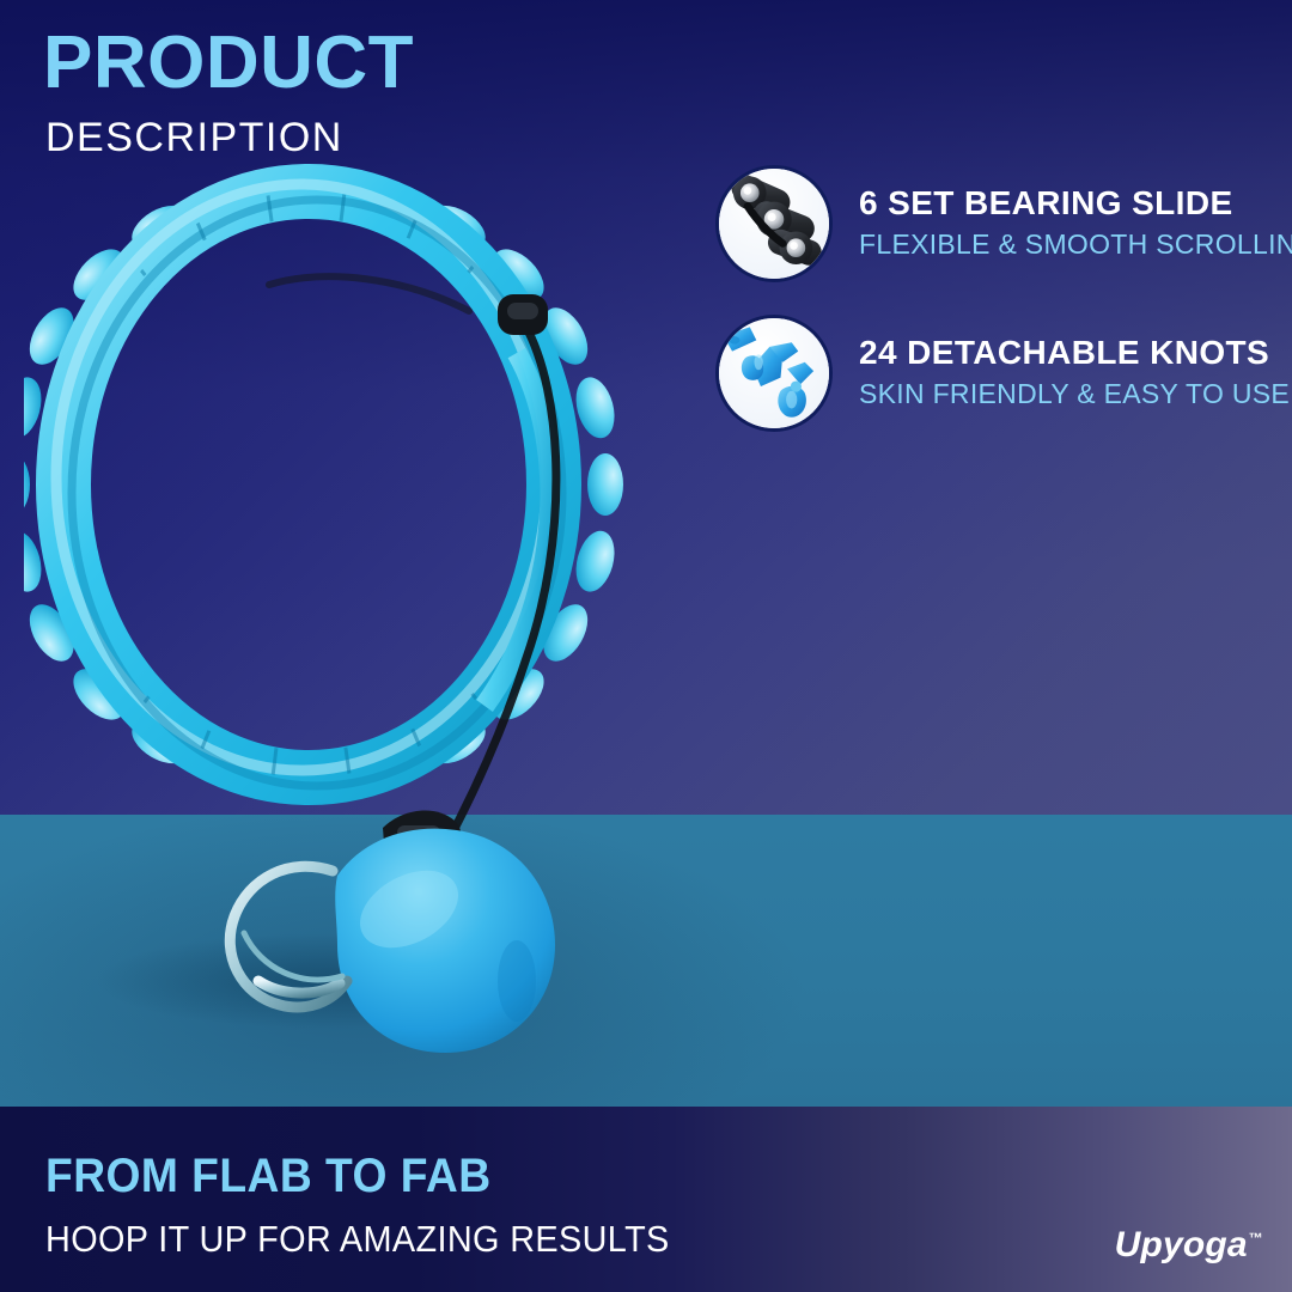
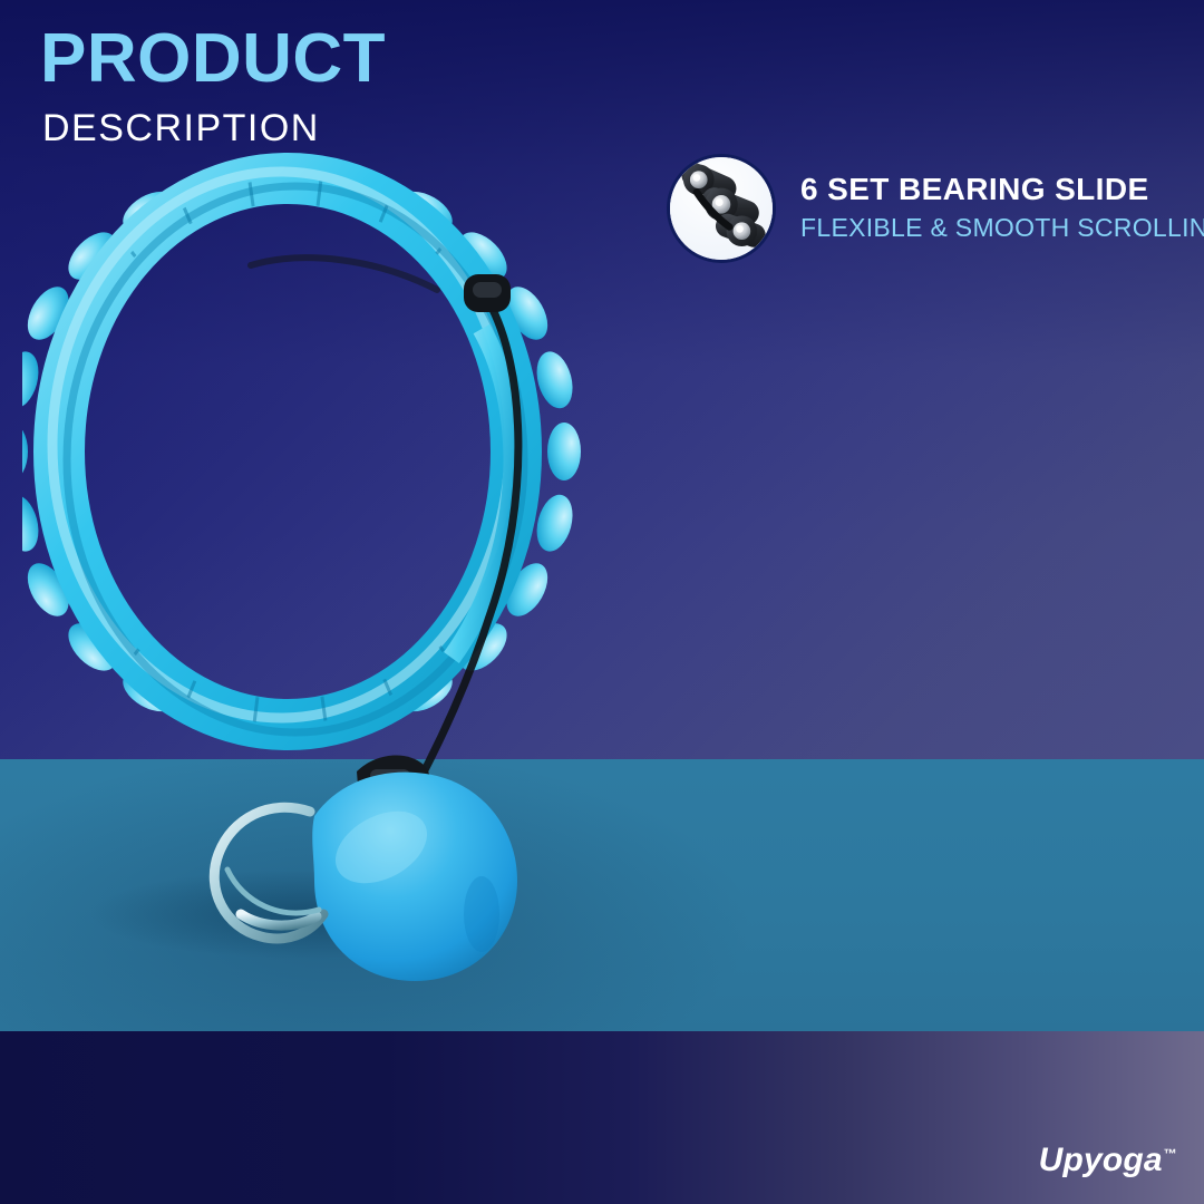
  PRODUCT
  DESCRIPTION
  6 SET BEARING SLIDE
  FLEXIBLE & SMOOTH SCROLLIN
- 24 DETACHABLE KNOTS
- SKIN FRIENDLY & EASY TO USE
- FROM FLAB TO FAB
- HOOP IT UP FOR AMAZING RESULTS
  Upyoga™
